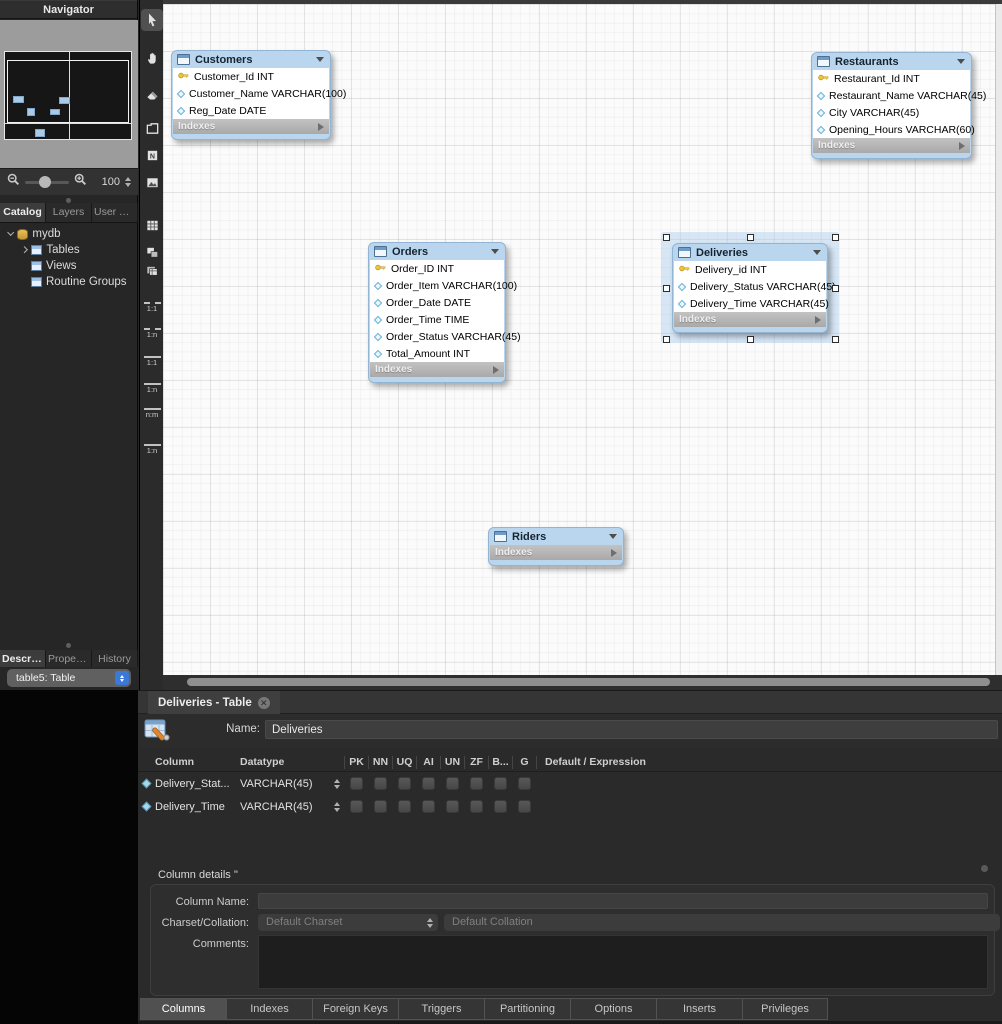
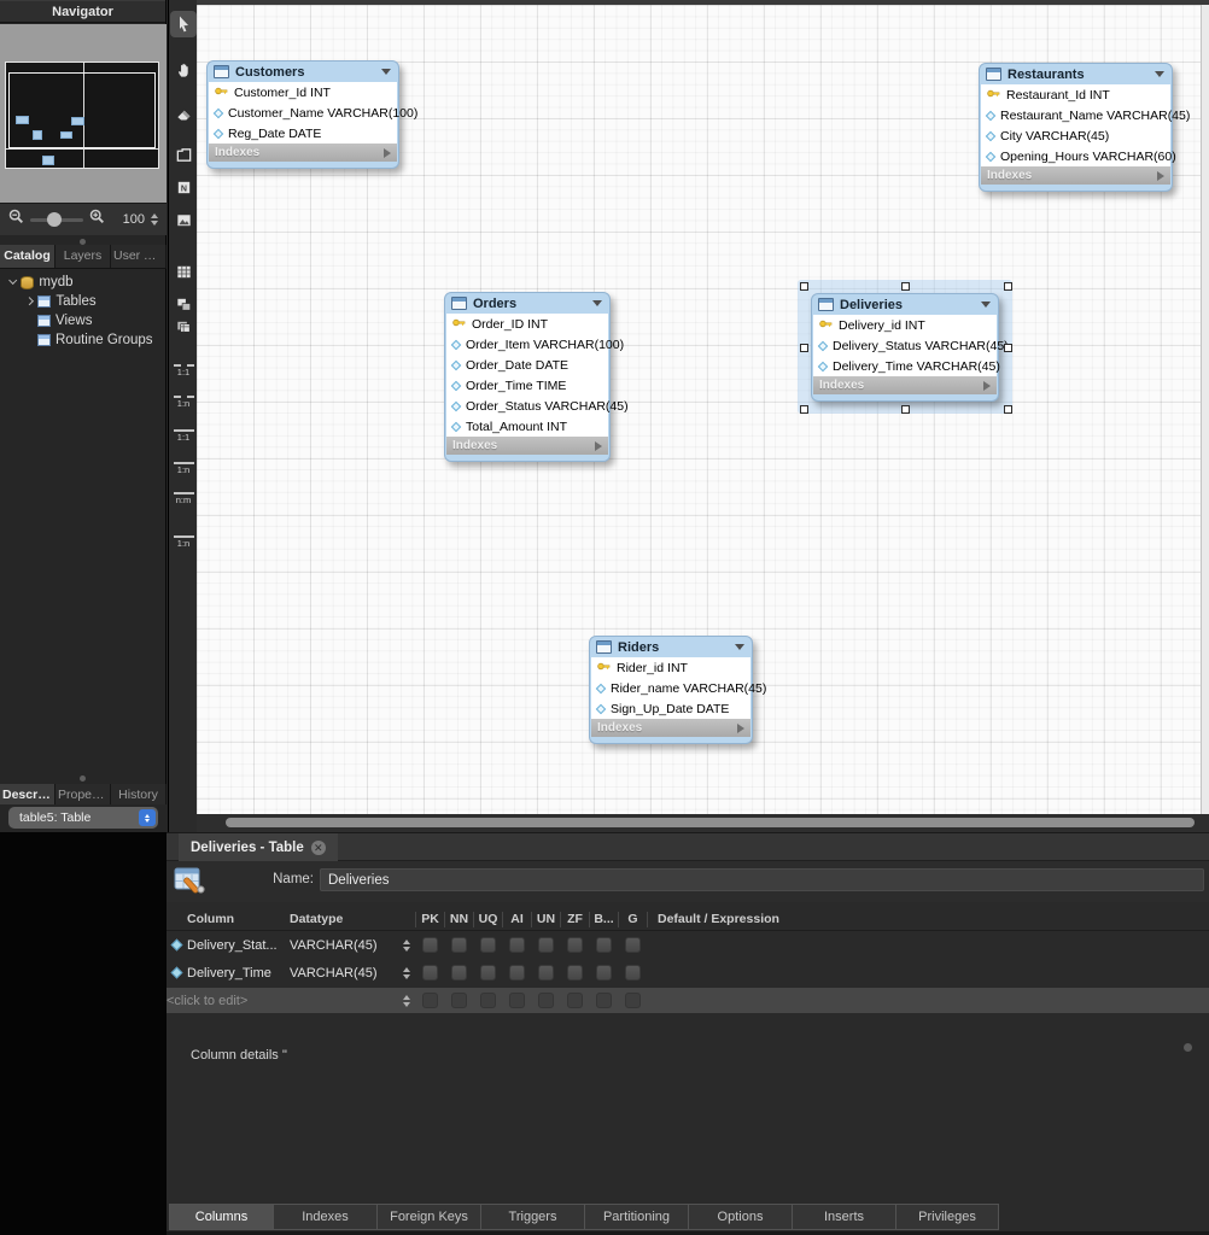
  Navigator
  100
  Catalog
  Layers
  User Ty...
  mydb
  Tables
  Views
  Routine Groups
  Descript.
  Propertie
  History
  table5: Table
  1:1
  1:n
  1:1
  1:n
  n:m
  1:n
  Customers
  Customer_Id INT
  Customer_Name VARCHAR(100)
  Reg_Date DATE
  Indexes
  Restaurants
  Restaurant_Id INT
  Restaurant_Name VARCHAR(45)
  City VARCHAR(45)
  Opening_Hours VARCHAR(60)
  Indexes
  Orders
  Order_ID INT
  Order_Item VARCHAR(100)
  Order_Date DATE
  Order_Time TIME
  Order_Status VARCHAR(45)
  Total_Amount INT
  Indexes
  Deliveries
  Delivery_id INT
  Delivery_Status VARCHAR(45
  Delivery_Time VARCHAR(45)
  Indexes
  Riders
+ Rider_id INT
+ Rider_name VARCHAR(45)
+ Sign_Up_Date DATE
  Indexes
  Deliveries - Table
  ✕
  Name:
  Deliveries
  Column
  Datatype
  PK
  NN
  UQ
  AI
  UN
  ZF
  B...
  G
  Default / Expression
  Delivery_Stat...
  VARCHAR(45)
  Delivery_Time
  VARCHAR(45)
+ <click to edit>
  Column details ''
- Column Name:
- Charset/Collation:
- Default Charset
- Default Collation
- Comments:
  Columns
  Indexes
  Foreign Keys
  Triggers
  Partitioning
  Options
  Inserts
  Privileges
